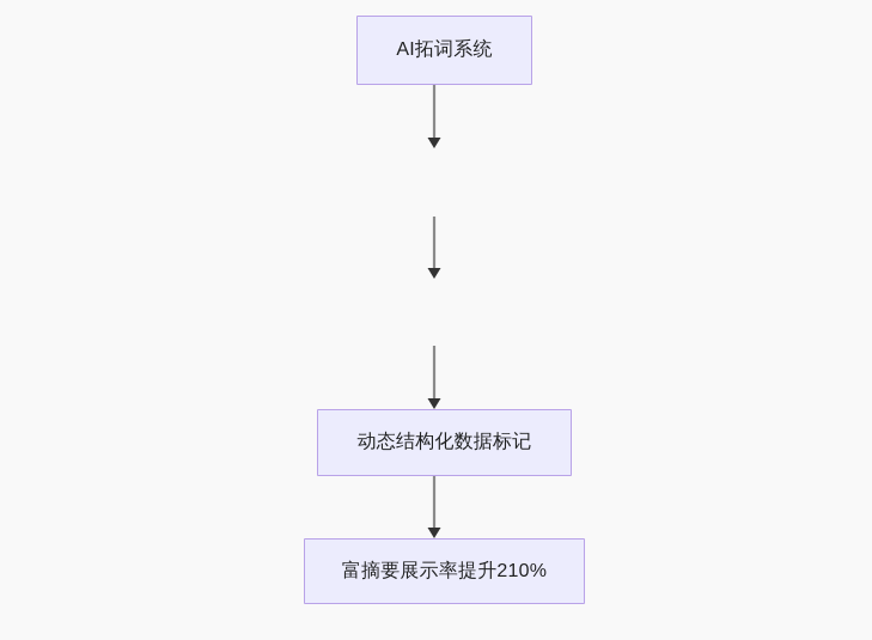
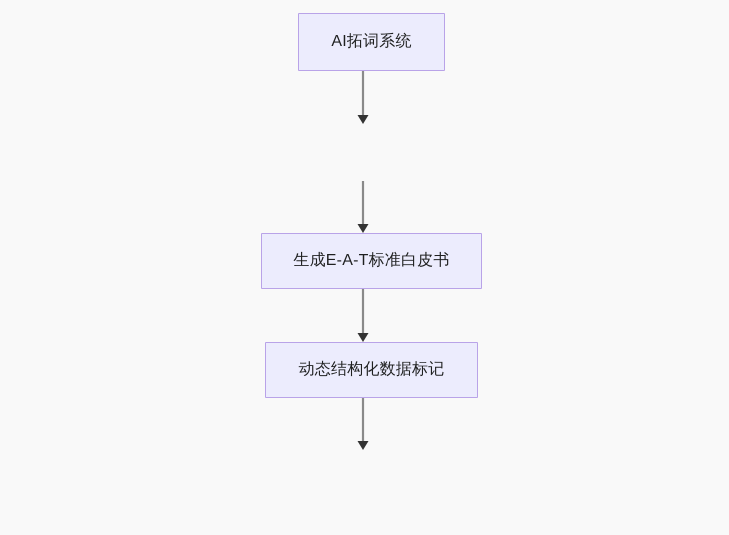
  AI拓词系统
+ 生成E-A-T标准白皮书
  动态结构化数据标记
- 富摘要展示率提升210%
